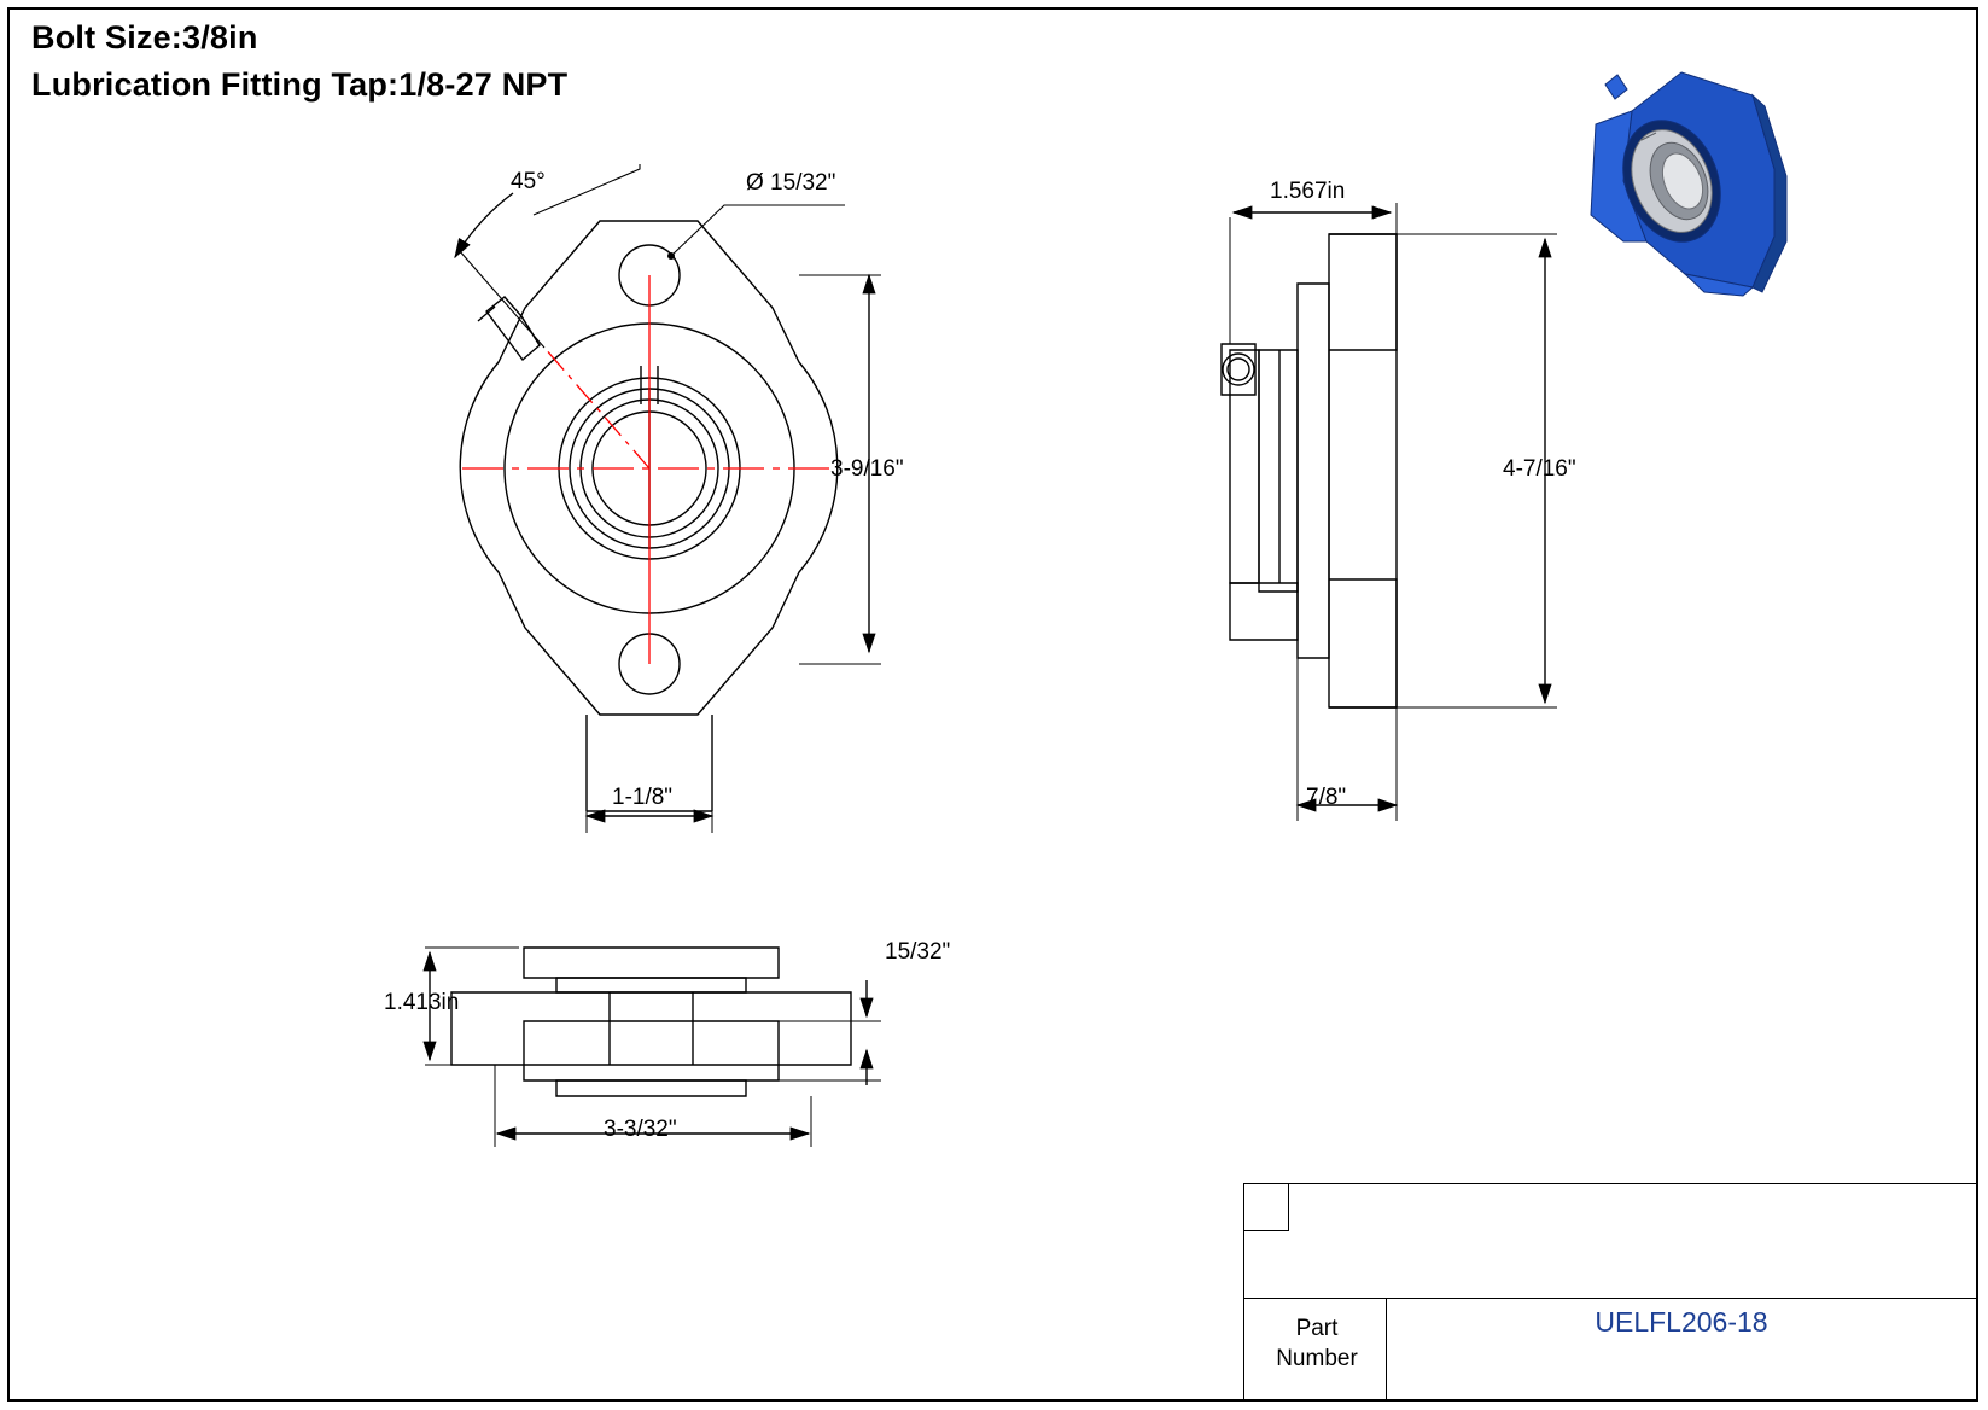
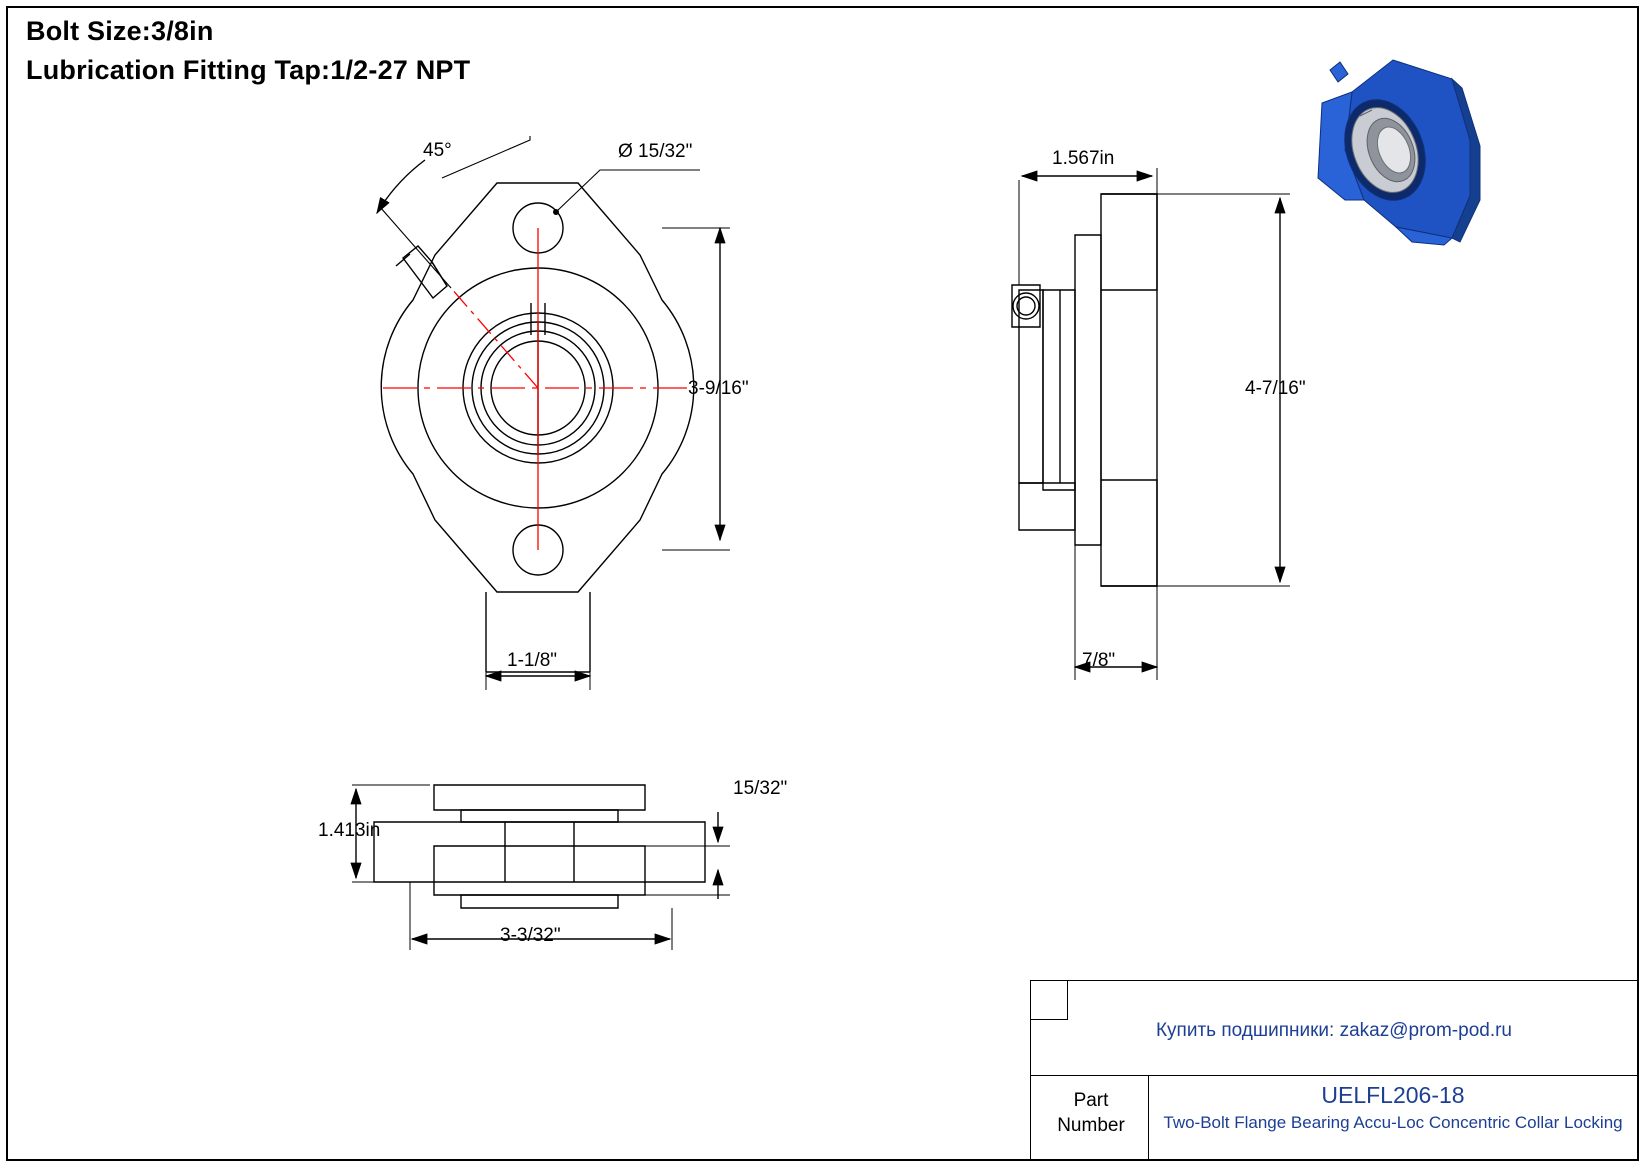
  Bolt Size:3/8in
- Lubrication Fitting Tap:1/8-27 NPT
+ Lubrication Fitting Tap:1/2-27 NPT
  45°
  Ø 15/32"
  3-9/16"
  1-1/8"
  1.567in
  4-7/16"
  7/8"
  1.413in
  15/32"
  3-3/32"
+ Купить подшипники: zakaz@prom-pod.ru
  Part
  Number
  UELFL206-18
+ Two-Bolt Flange Bearing Accu-Loc Concentric Collar Locking
